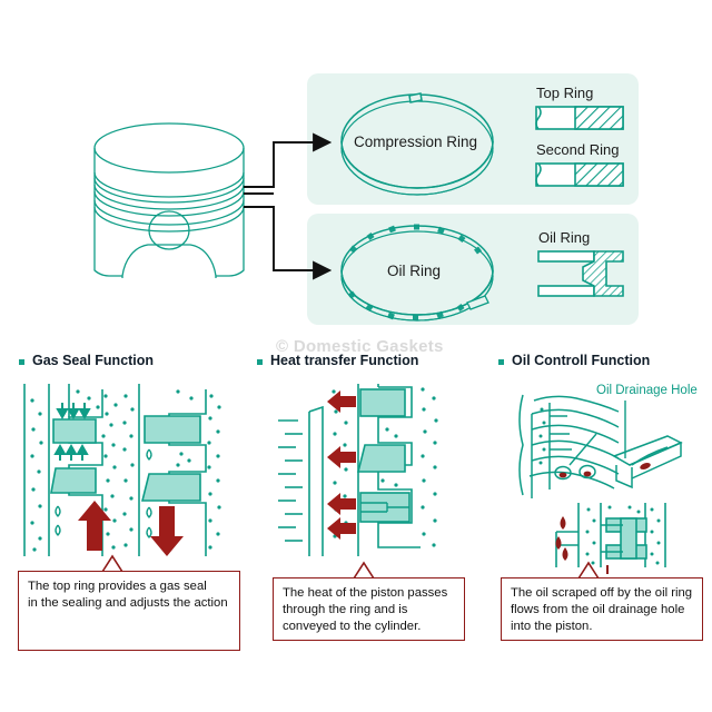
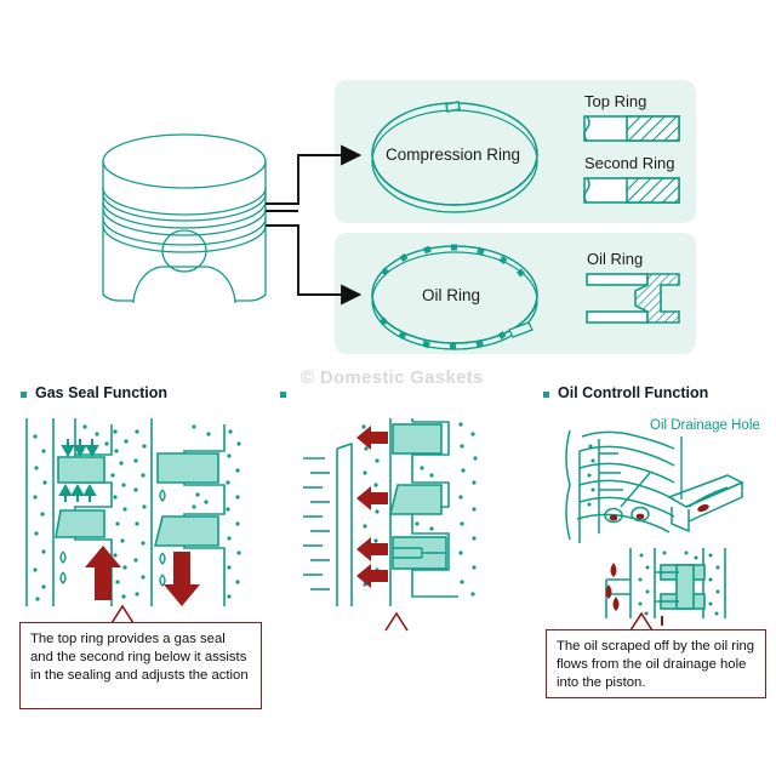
  Compression Ring
  Top Ring
  Second Ring
  Oil Ring
  Oil Ring
  © Domestic Gaskets
  Gas Seal Function
- Heat transfer Function
  Oil Controll Function
  Oil Drainage Hole
  The top ring provides a gas seal
+ and the second ring below it assists
  in the sealing and adjusts the action
- The heat of the piston passes
- through the ring and is
- conveyed to the cylinder.
  The oil scraped off by the oil ring
  flows from the oil drainage hole
  into the piston.
